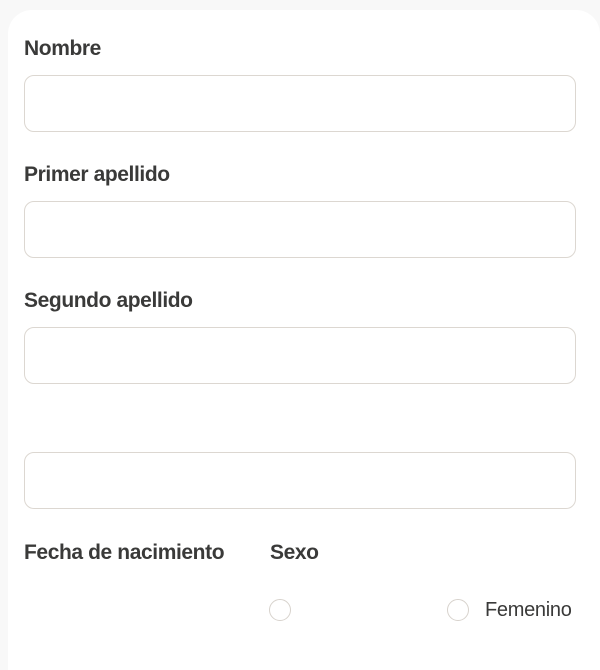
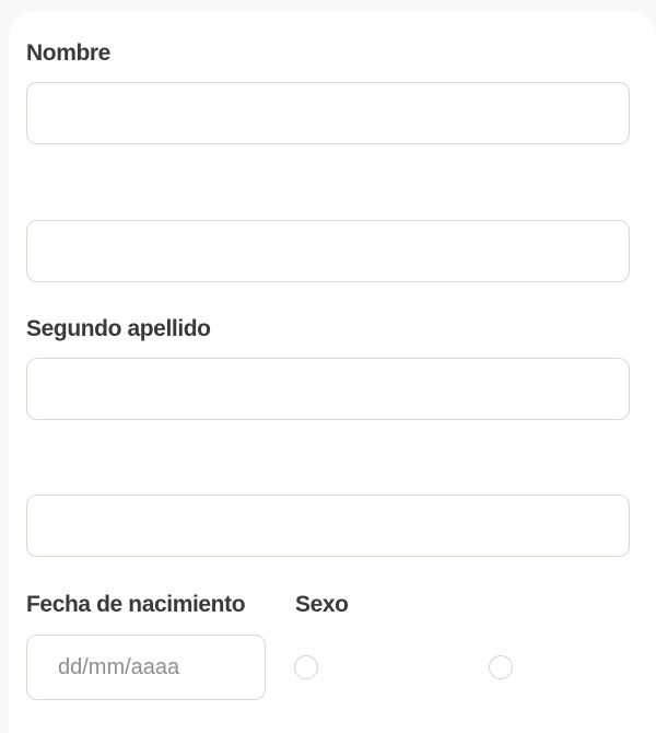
  Nombre
- Primer apellido
  Segundo apellido
  Fecha de nacimiento
+ dd/mm/aaaa
  Sexo
- Femenino
